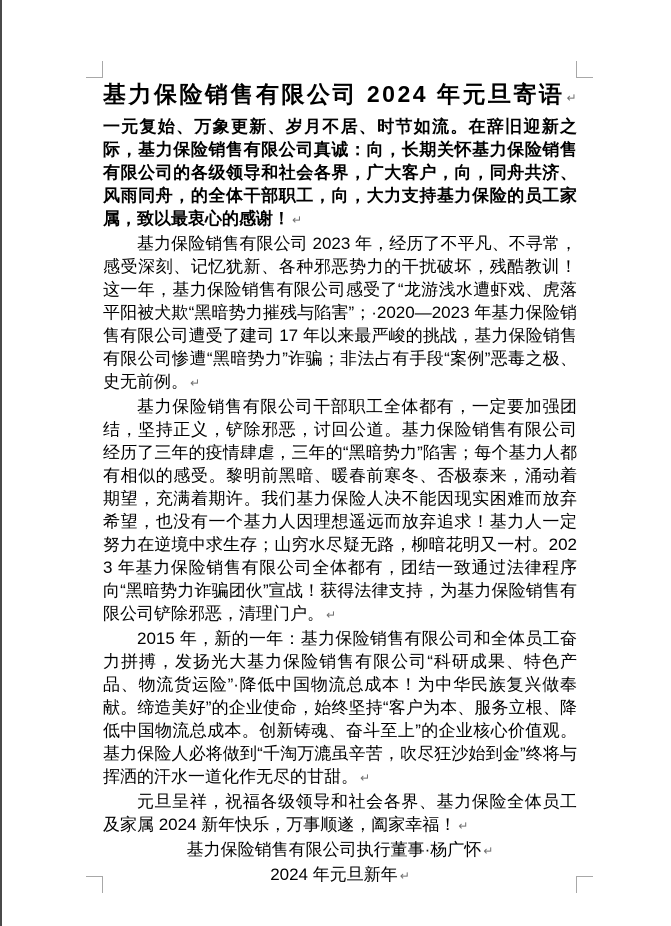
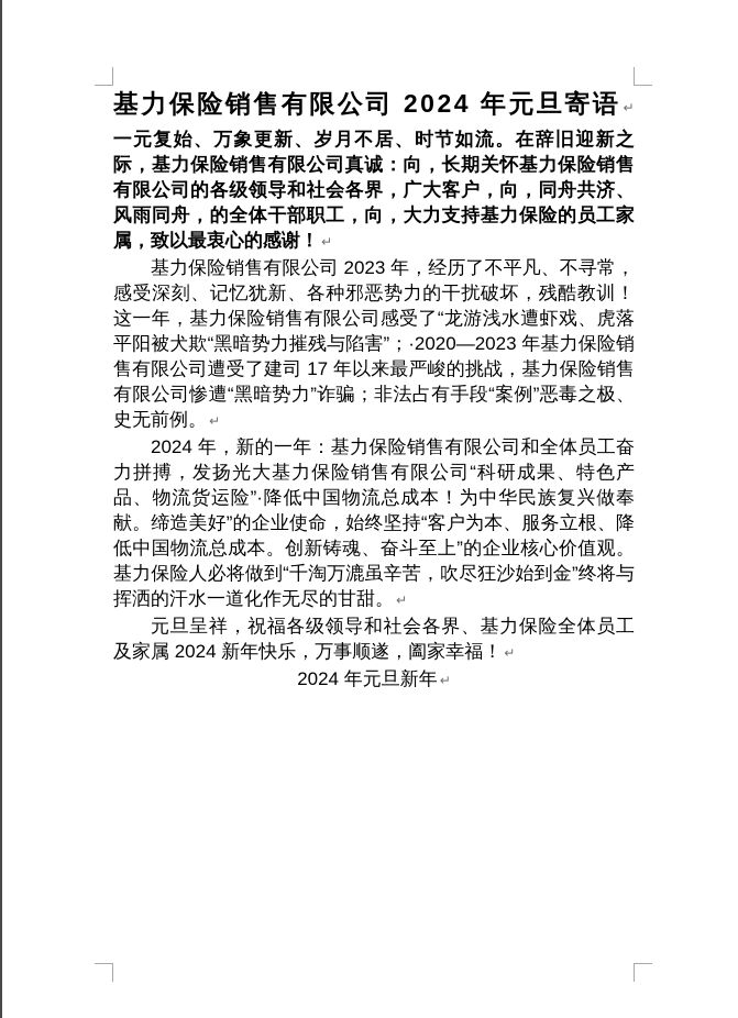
  基力保险销售有限公司 2024 年元旦寄语 ↵
  一元复始、万象更新、岁月不居、时节如流。在辞旧迎新之际，基力保险销售有限公司真诚：向，长期关怀基力保险销售有限公司的各级领导和社会各界，广大客户，向，同舟共济、风雨同舟，的全体干部职工，向，大力支持基力保险的员工家属，致以最衷心的感谢！ ↵
  基力保险销售有限公司 2023 年，经历了不平凡、不寻常，感受深刻、记忆犹新、各种邪恶势力的干扰破坏，残酷教训！这一年，基力保险销售有限公司感受了“龙游浅水遭虾戏、虎落平阳被犬欺“黑暗势力摧残与陷害”；·2020—2023 年基力保险销售有限公司遭受了建司 17 年以来最严峻的挑战，基力保险销售有限公司惨遭“黑暗势力”诈骗；非法占有手段“案例”恶毒之极、史无前例。 ↵
- 基力保险销售有限公司干部职工全体都有，一定要加强团结，坚持正义，铲除邪恶，讨回公道。基力保险销售有限公司经历了三年的疫情肆虐，三年的“黑暗势力”陷害；每个基力人都有相似的感受。黎明前黑暗、暖春前寒冬、否极泰来，涌动着期望，充满着期许。我们基力保险人决不能因现实困难而放弃希望，也没有一个基力人因理想遥远而放弃追求！基力人一定努力在逆境中求生存；山穷水尽疑无路，柳暗花明又一村。2023 年基力保险销售有限公司全体都有，团结一致通过法律程序向“黑暗势力诈骗团伙”宣战！获得法律支持，为基力保险销售有限公司铲除邪恶，清理门户。 ↵
- 2015 年，新的一年：基力保险销售有限公司和全体员工奋力拼搏，发扬光大基力保险销售有限公司“科研成果、特色产品、物流货运险”·降低中国物流总成本！为中华民族复兴做奉献。缔造美好”的企业使命，始终坚持“客户为本、服务立根、降低中国物流总成本。创新铸魂、奋斗至上”的企业核心价值观。基力保险人必将做到“千淘万漉虽辛苦，吹尽狂沙始到金”终将与挥洒的汗水一道化作无尽的甘甜。 ↵
+ 2024 年，新的一年：基力保险销售有限公司和全体员工奋力拼搏，发扬光大基力保险销售有限公司“科研成果、特色产品、物流货运险”·降低中国物流总成本！为中华民族复兴做奉献。缔造美好”的企业使命，始终坚持“客户为本、服务立根、降低中国物流总成本。创新铸魂、奋斗至上”的企业核心价值观。基力保险人必将做到“千淘万漉虽辛苦，吹尽狂沙始到金”终将与挥洒的汗水一道化作无尽的甘甜。 ↵
  元旦呈祥，祝福各级领导和社会各界、基力保险全体员工及家属 2024 新年快乐，万事顺遂，阖家幸福！ ↵
- 基力保险销售有限公司执行董事·杨广怀 ↵
  2024 年元旦新年 ↵
